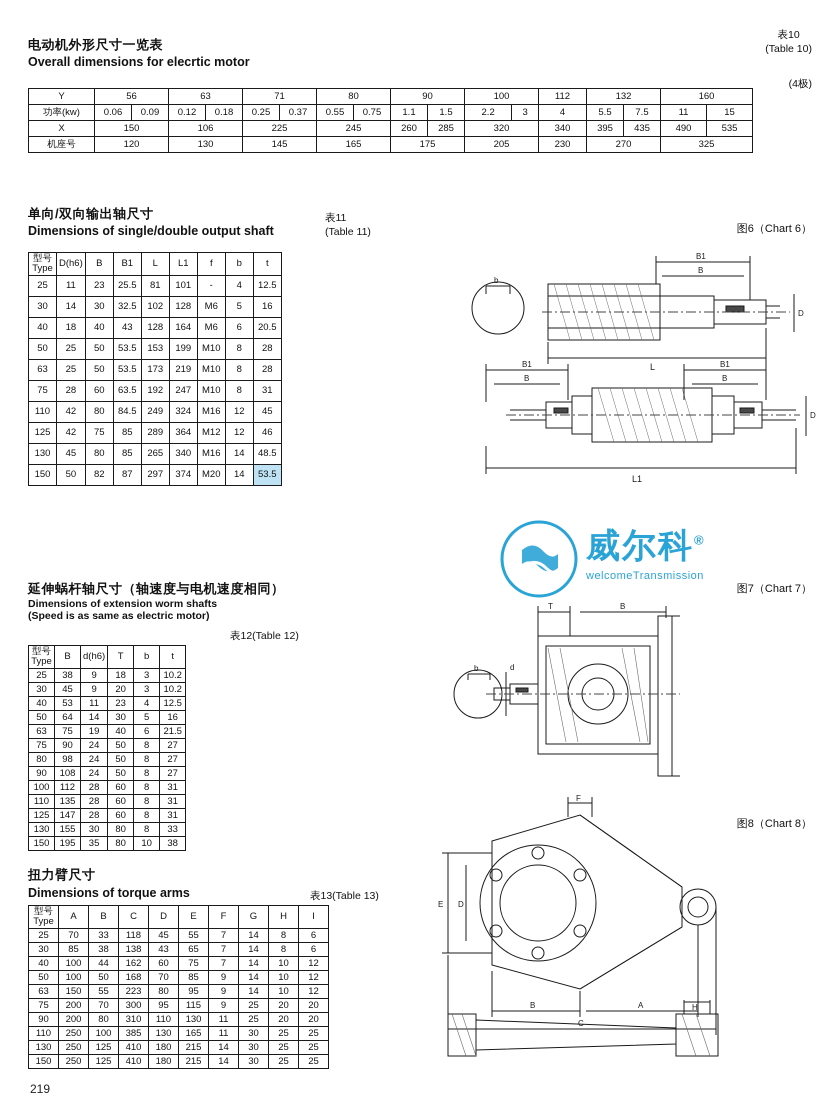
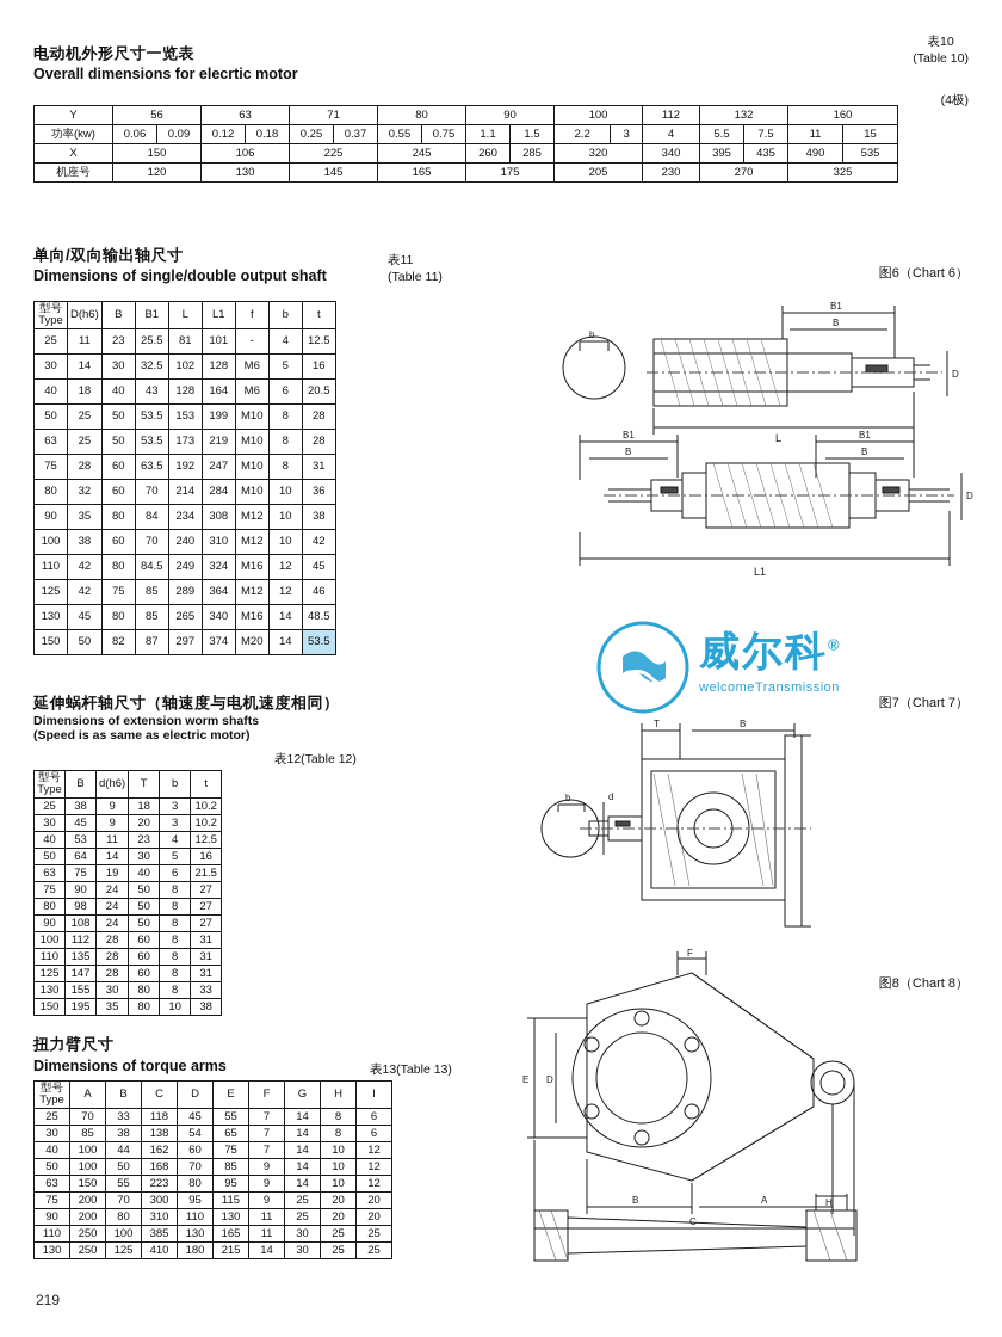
  表10
  (Table 10)
  电动机外形尺寸一览表
  Overall dimensions for elecrtic motor
  (4极)
  Y	56	63	71	80	90	100	112	132	160
  功率(kw)	0.06	0.09	0.12	0.18	0.25	0.37	0.55	0.75	1.1	1.5	2.2	3	4	5.5	7.5	11	15
  X	150	106	225	245	260	285	320	340	395	435	490	535
  机座号	120	130	145	165	175	205	230	270	325
  单向/双向输出轴尺寸
  Dimensions of single/double output shaft
  表11
  (Table 11)
  图6（Chart 6）
  型号Type	D(h6)	B	B1	L	L1	f	b	t
  25	11	23	25.5	81	101	-	4	12.5
  30	14	30	32.5	102	128	M6	5	16
  40	18	40	43	128	164	M6	6	20.5
  50	25	50	53.5	153	199	M10	8	28
  63	25	50	53.5	173	219	M10	8	28
  75	28	60	63.5	192	247	M10	8	31
+ 80	32	60	70	214	284	M10	10	36
+ 90	35	80	84	234	308	M12	10	38
+ 100	38	60	70	240	310	M12	10	42
  110	42	80	84.5	249	324	M16	12	45
  125	42	75	85	289	364	M12	12	46
  130	45	80	85	265	340	M16	14	48.5
  150	50	82	87	297	374	M20	14	53.5
  b
  B1
  B
  D
  L
  B1
  B
  B1
  B
  D
  L1
  威尔科®
  welcomeTransmission
  延伸蜗杆轴尺寸（轴速度与电机速度相同）
  Dimensions of extension worm shafts
  (Speed is as same as electric motor)
  表12(Table 12)
  图7（Chart 7）
  型号Type	B	d(h6)	T	b	t
  25	38	9	18	3	10.2
  30	45	9	20	3	10.2
  40	53	11	23	4	12.5
  50	64	14	30	5	16
  63	75	19	40	6	21.5
  75	90	24	50	8	27
  80	98	24	50	8	27
  90	108	24	50	8	27
  100	112	28	60	8	31
  110	135	28	60	8	31
  125	147	28	60	8	31
  130	155	30	80	8	33
  150	195	35	80	10	38
  b
  d
  T
  B
  图8（Chart 8）
  扭力臂尺寸
  Dimensions of torque arms
  表13(Table 13)
  型号Type	A	B	C	D	E	F	G	H	I
  25	70	33	118	45	55	7	14	8	6
- 30	85	38	138	43	65	7	14	8	6
+ 30	85	38	138	54	65	7	14	8	6
  40	100	44	162	60	75	7	14	10	12
  50	100	50	168	70	85	9	14	10	12
  63	150	55	223	80	95	9	14	10	12
  75	200	70	300	95	115	9	25	20	20
  90	200	80	310	110	130	11	25	20	20
  110	250	100	385	130	165	11	30	25	25
  130	250	125	410	180	215	14	30	25	25
- 150	250	125	410	180	215	14	30	25	25
  F
  E
  D
  B
  A
  C
  H
  219
